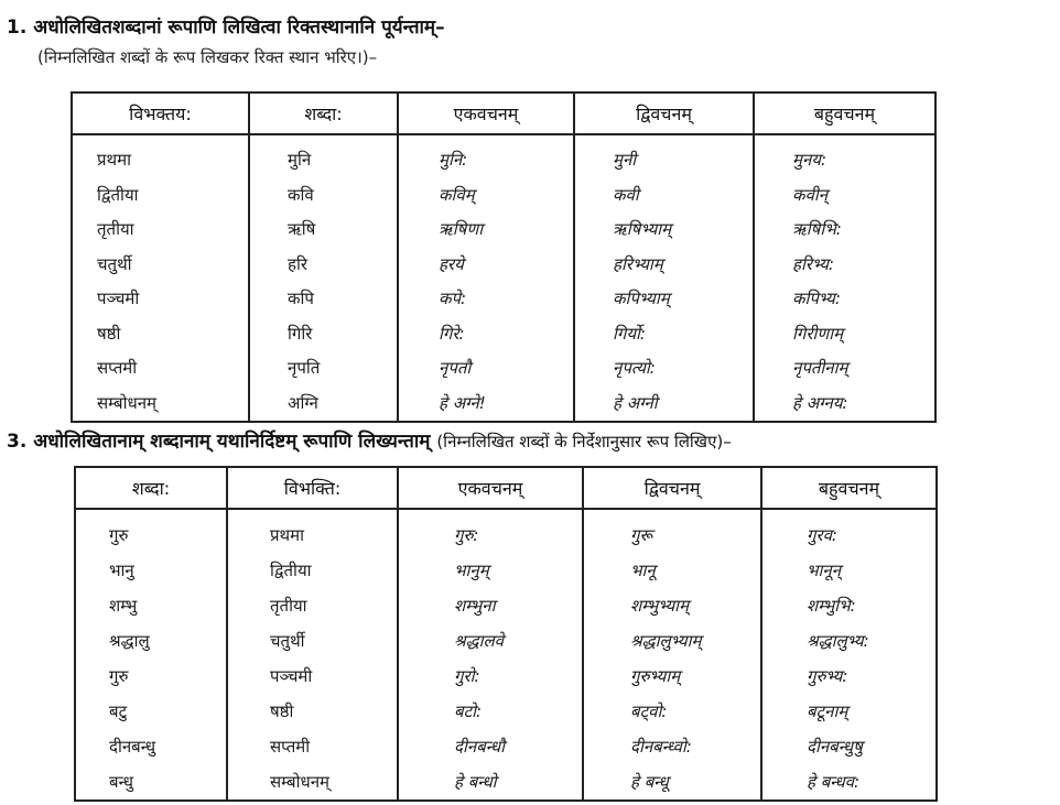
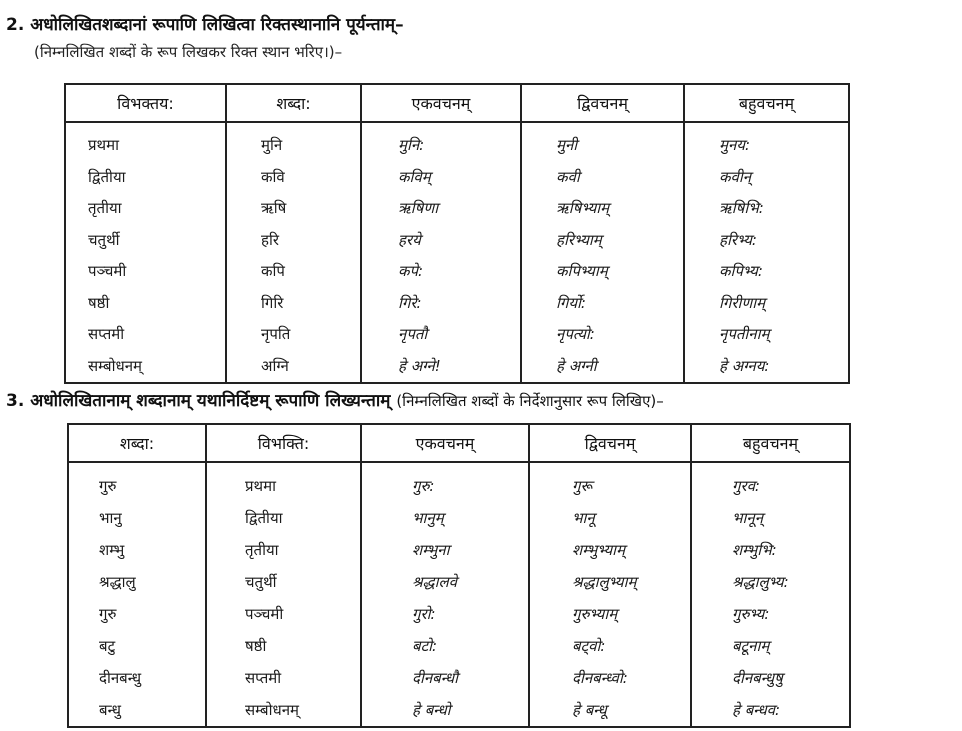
- 1. अधोलिखितशब्दानां रूपाणि लिखित्वा रिक्तस्थानानि पूर्यन्ताम्–
+ 2. अधोलिखितशब्दानां रूपाणि लिखित्वा रिक्तस्थानानि पूर्यन्ताम्–
  (निम्नलिखित शब्दों के रूप लिखकर रिक्त स्थान भरिए।)–
  विभक्तय:	शब्दा:	एकवचनम्	द्विवचनम्	बहुवचनम्
  प्रथमा द्वितीया तृतीया चतुर्थी पञ्चमी षष्ठी सप्तमी सम्बोधनम्	मुनि कवि ऋषि हरि कपि गिरि नृपति अग्नि	मुनि: कविम् ऋषिणा हरये कपे: गिरे: नृपतौ हे अग्ने!	मुनी कवी ऋषिभ्याम् हरिभ्याम् कपिभ्याम् गिर्यो: नृपत्यो: हे अग्नी	मुनय: कवीन् ऋषिभि: हरिभ्य: कपिभ्य: गिरीणाम् नृपतीनाम् हे अग्नय:
  3. अधोलिखितानाम् शब्दानाम् यथानिर्दिष्टम् रूपाणि लिख्यन्ताम् (निम्नलिखित शब्दों के निर्देशानुसार रूप लिखिए)–
  शब्दा:	विभक्ति:	एकवचनम्	द्विवचनम्	बहुवचनम्
  गुरु भानु शम्भु श्रद्धालु गुरु बटु दीनबन्धु बन्धु	प्रथमा द्वितीया तृतीया चतुर्थी पञ्चमी षष्ठी सप्तमी सम्बोधनम्	गुरु: भानुम् शम्भुना श्रद्धालवे गुरो: बटो: दीनबन्धौ हे बन्धो	गुरू भानू शम्भुभ्याम् श्रद्धालुभ्याम् गुरुभ्याम् बट्वो: दीनबन्ध्वो: हे बन्धू	गुरव: भानून् शम्भुभि: श्रद्धालुभ्य: गुरुभ्य: बटूनाम् दीनबन्धुषु हे बन्धव:
